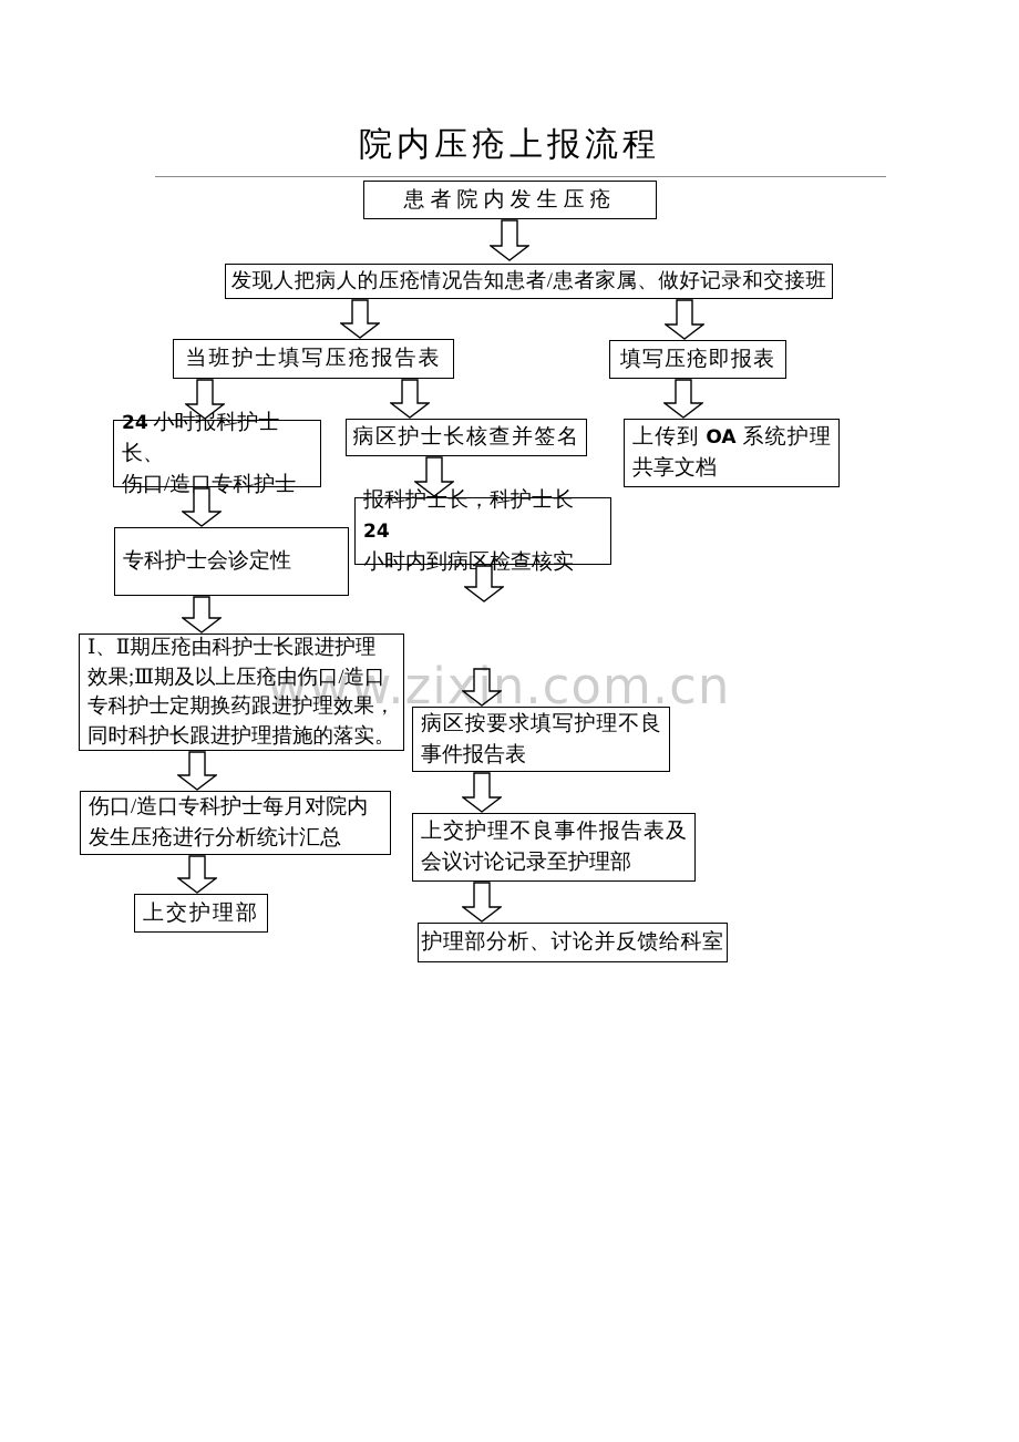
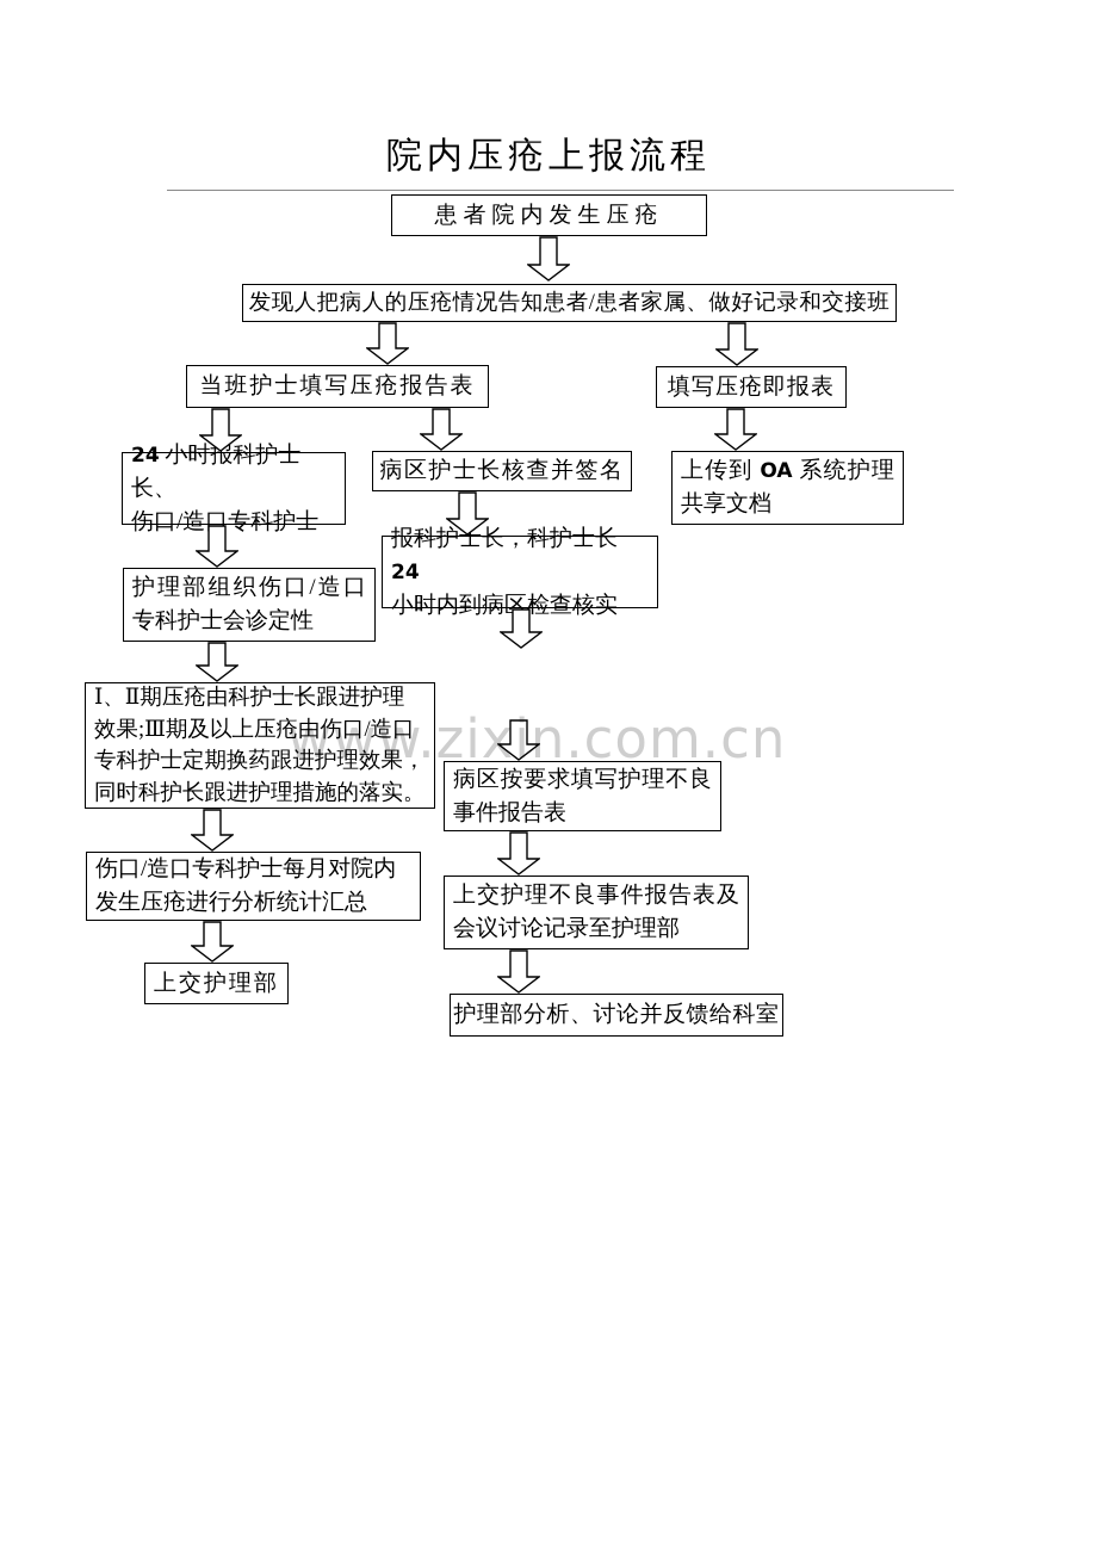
  院内压疮上报流程
  患者院内发生压疮
  发现人把病人的压疮情况告知患者/患者家属、做好记录和交接班
  当班护士填写压疮报告表
  填写压疮即报表
  24 小时报科护士长、
  伤口/造口专科护士
  病区护士长核查并签名
  上传到 OA 系统护理
  共享文档
+ 护理部组织伤口/造口
  专科护士会诊定性
  报科护士长，科护士长 24
  小时内到病区检查核实
  Ⅰ、Ⅱ期压疮由科护士长跟进护理
  效果;Ⅲ期及以上压疮由伤口/造口
  专科护士定期换药跟进护理效果，
  同时科护长跟进护理措施的落实。
  病区按要求填写护理不良
  事件报告表
  伤口/造口专科护士每月对院内
  发生压疮进行分析统计汇总
  上交护理部
  上交护理不良事件报告表及
  会议讨论记录至护理部
  护理部分析、讨论并反馈给科室
  www.zixin.com.cn
